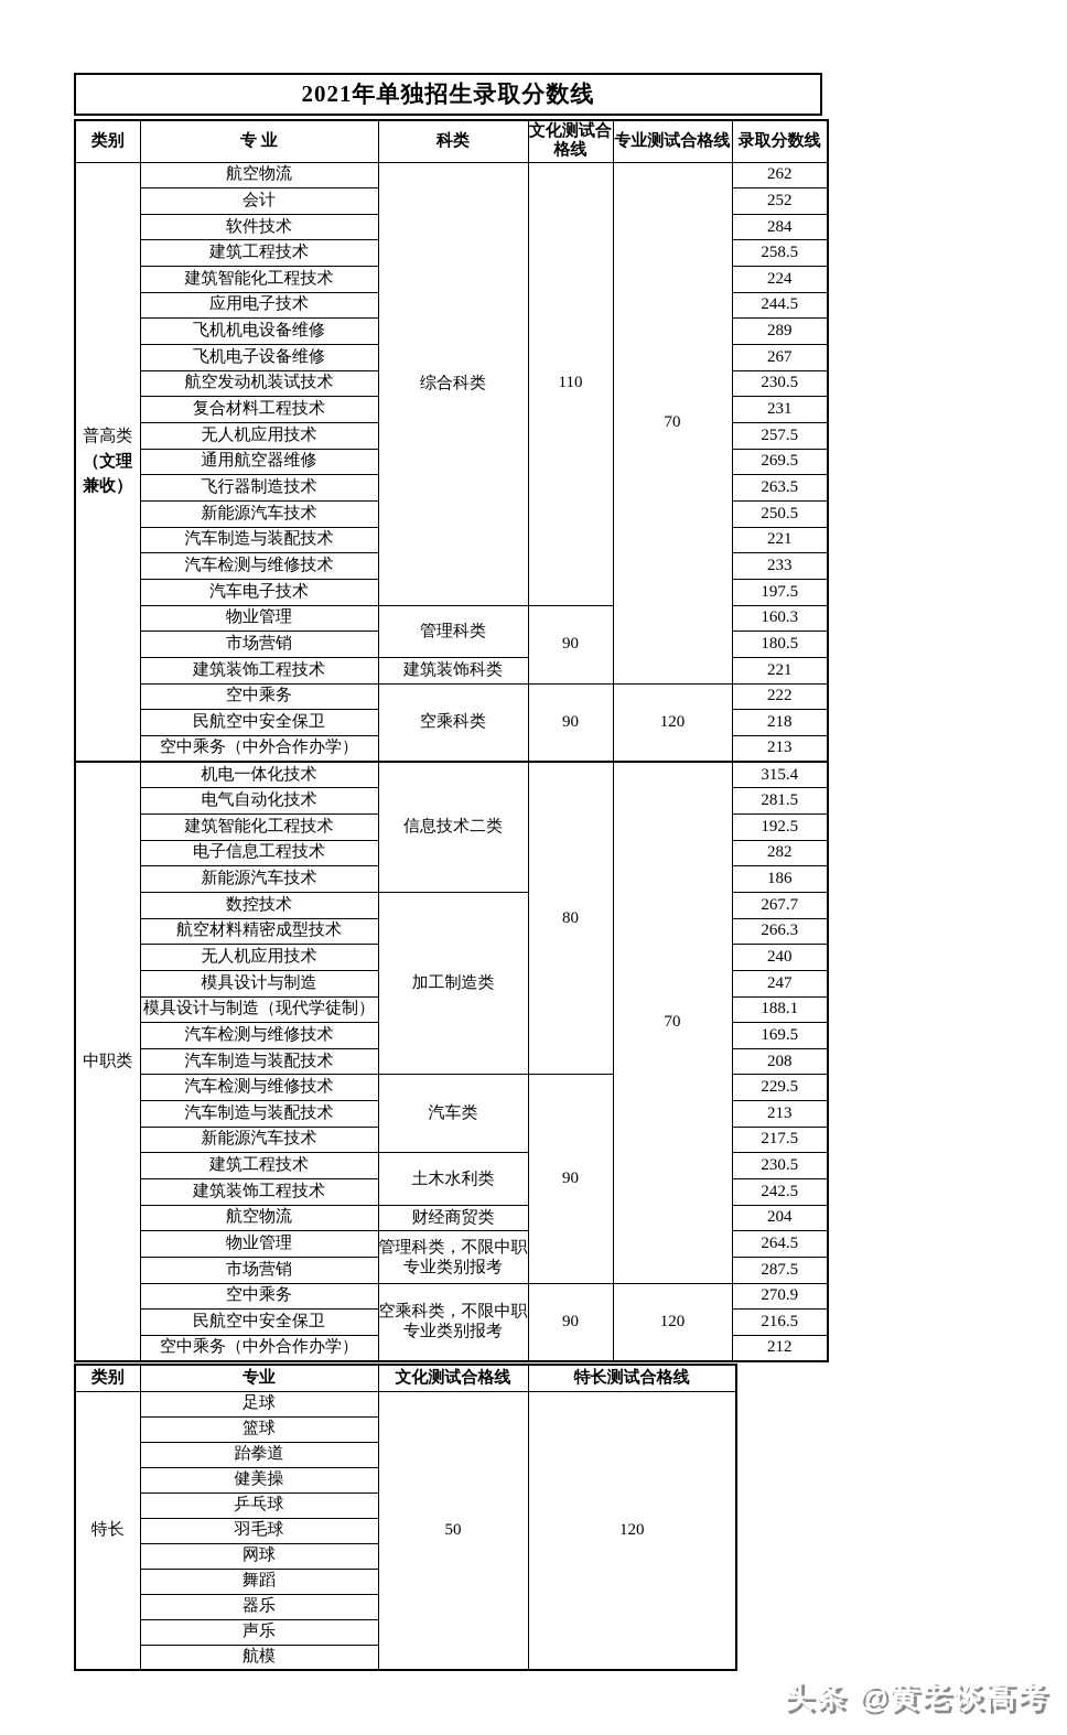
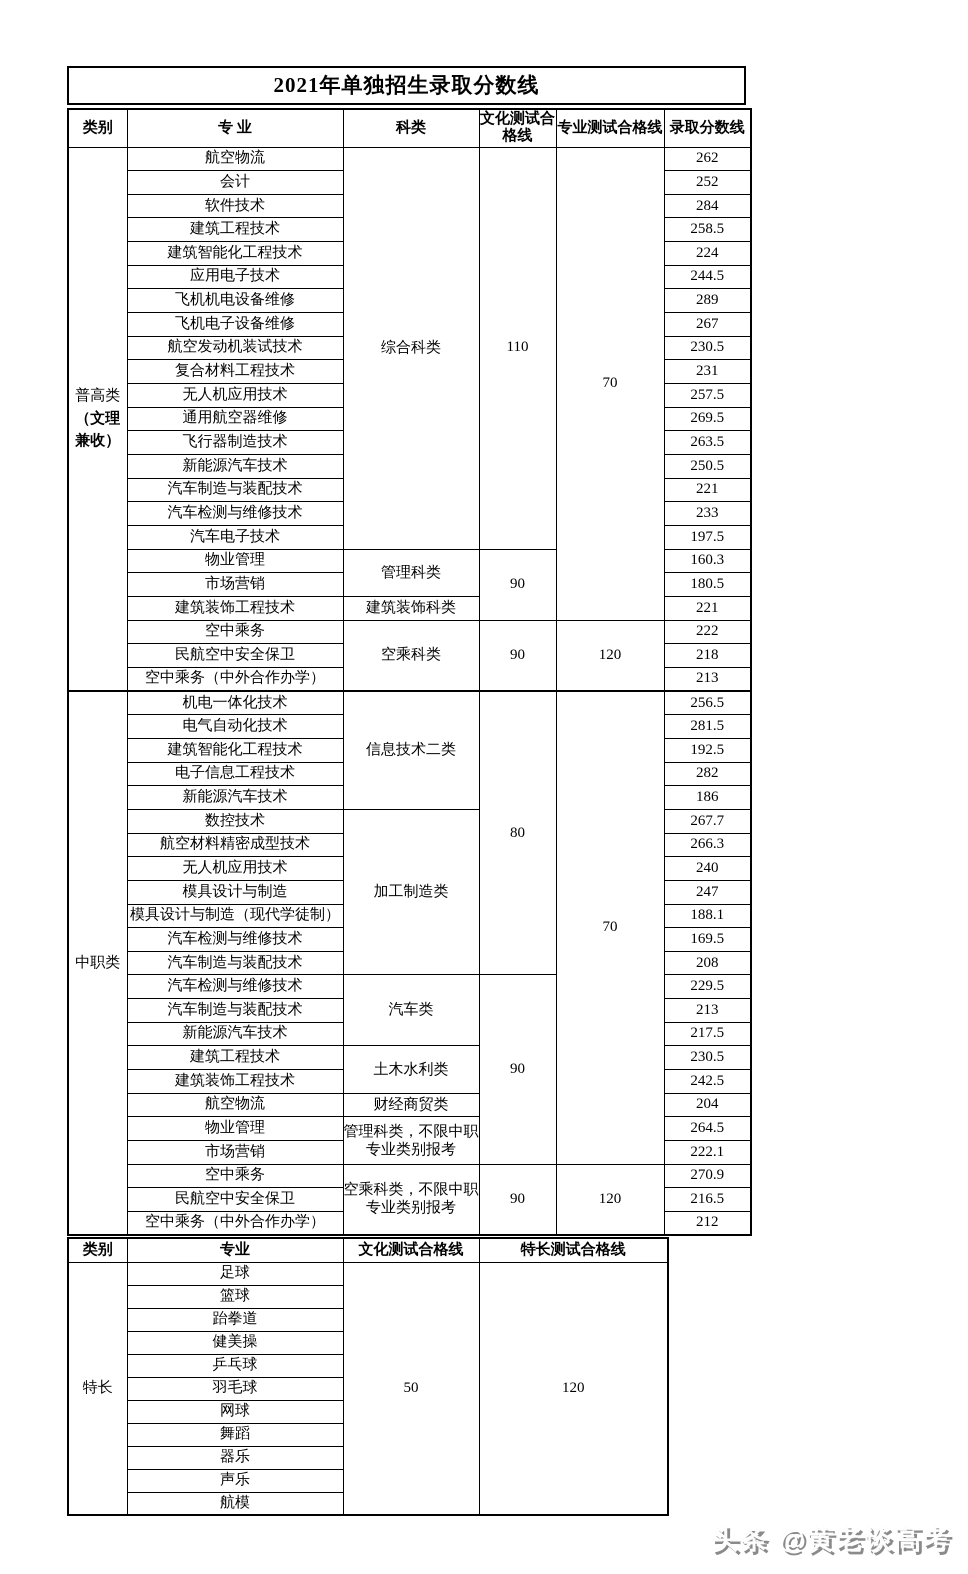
  2021年单独招生录取分数线
  类别	专 业	科类	文化测试合格线	专业测试合格线	录取分数线
  普高类（文理兼收）	航空物流	综合科类	110	70	262
  会计	252
  软件技术	284
  建筑工程技术	258.5
  建筑智能化工程技术	224
  应用电子技术	244.5
  飞机机电设备维修	289
  飞机电子设备维修	267
  航空发动机装试技术	230.5
  复合材料工程技术	231
  无人机应用技术	257.5
  通用航空器维修	269.5
  飞行器制造技术	263.5
  新能源汽车技术	250.5
  汽车制造与装配技术	221
  汽车检测与维修技术	233
  汽车电子技术	197.5
  物业管理	管理科类	90	160.3
  市场营销	180.5
  建筑装饰工程技术	建筑装饰科类	221
  空中乘务	空乘科类	90	120	222
  民航空中安全保卫	218
  空中乘务（中外合作办学）	213
- 中职类	机电一体化技术	信息技术二类	80	70	315.4
+ 中职类	机电一体化技术	信息技术二类	80	70	256.5
  电气自动化技术	281.5
  建筑智能化工程技术	192.5
  电子信息工程技术	282
  新能源汽车技术	186
  数控技术	加工制造类	267.7
  航空材料精密成型技术	266.3
  无人机应用技术	240
  模具设计与制造	247
  模具设计与制造（现代学徒制）	188.1
  汽车检测与维修技术	169.5
  汽车制造与装配技术	208
  汽车检测与维修技术	汽车类	90	229.5
  汽车制造与装配技术	213
  新能源汽车技术	217.5
  建筑工程技术	土木水利类	230.5
  建筑装饰工程技术	242.5
  航空物流	财经商贸类	204
  物业管理	管理科类，不限中职专业类别报考	264.5
- 市场营销	287.5
+ 市场营销	222.1
  空中乘务	空乘科类，不限中职专业类别报考	90	120	270.9
  民航空中安全保卫	216.5
  空中乘务（中外合作办学）	212
  类别	专业	文化测试合格线	特长测试合格线
  特长	足球	50	120
  篮球
  跆拳道
  健美操
  乒乓球
  羽毛球
  网球
  舞蹈
  器乐
  声乐
  航模
  头条 @黄老谈高考
